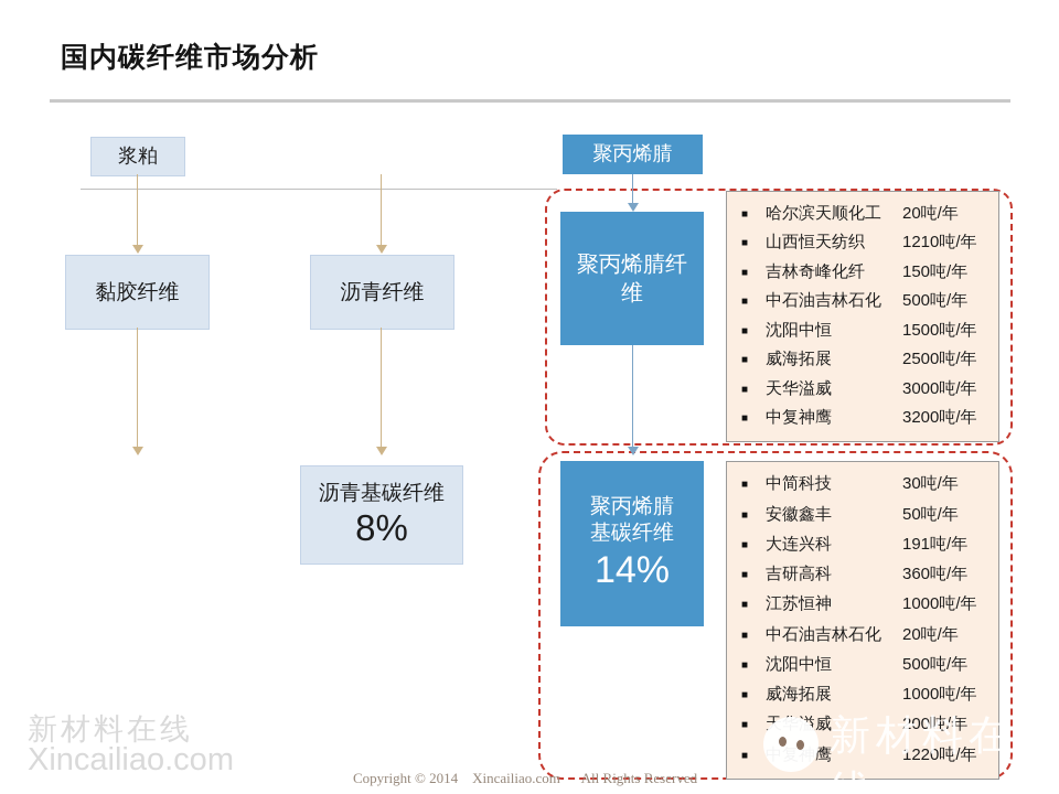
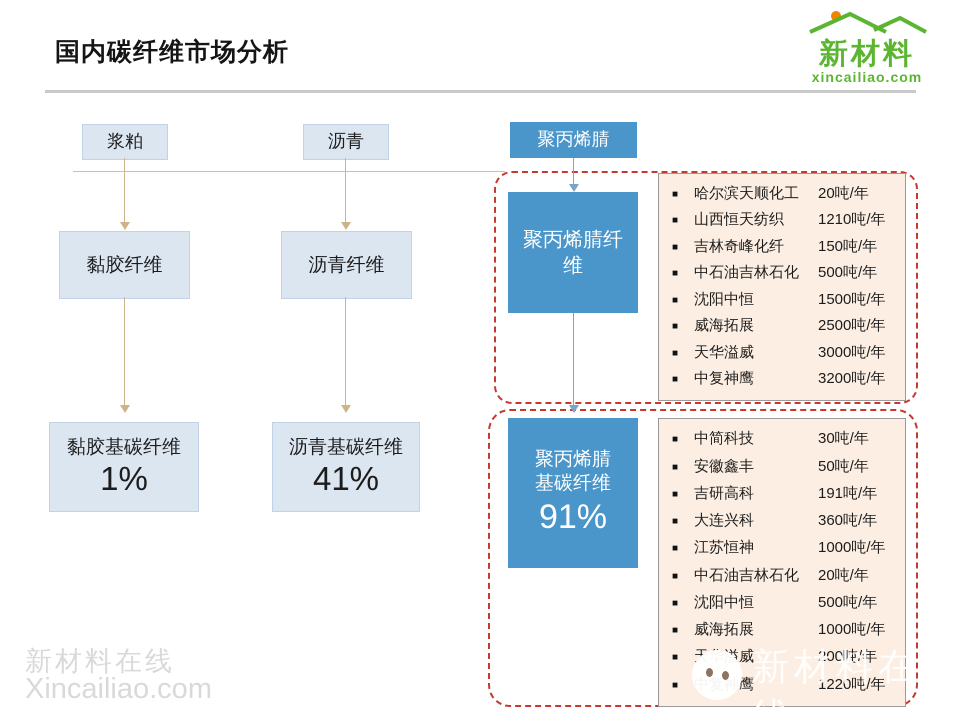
  国内碳纤维市场分析
+ 新材料
+ xincailiao.com
  浆粕
  黏胶纤维
+ 黏胶基碳纤维
+ 1%
+ 沥青
  沥青纤维
  沥青基碳纤维
- 8%
+ 41%
  聚丙烯腈
  聚丙烯腈纤维
  聚丙烯腈基碳纤维
- 14%
+ 91%
  ■
  哈尔滨天顺化工
  20吨/年
  ■
  山西恒天纺织
  1210吨/年
  ■
  吉林奇峰化纤
  150吨/年
  ■
  中石油吉林石化
  500吨/年
  ■
  沈阳中恒
  1500吨/年
  ■
  威海拓展
  2500吨/年
  ■
  天华溢威
  3000吨/年
  ■
  中复神鹰
  3200吨/年
  ■
  中简科技
  30吨/年
  ■
  安徽鑫丰
  50吨/年
  ■
- 大连兴科
+ 吉研高科
  191吨/年
  ■
- 吉研高科
+ 大连兴科
  360吨/年
  ■
  江苏恒神
  1000吨/年
  ■
  中石油吉林石化
  20吨/年
  ■
  沈阳中恒
  500吨/年
  ■
  威海拓展
  1000吨/年
  ■
  200吨/年
  ■
  1220吨/年
  新材料在线
  Xincailiao.com
- Copyright © 2014 Xincailiao.com All Rights Reserved
  新材料在线
